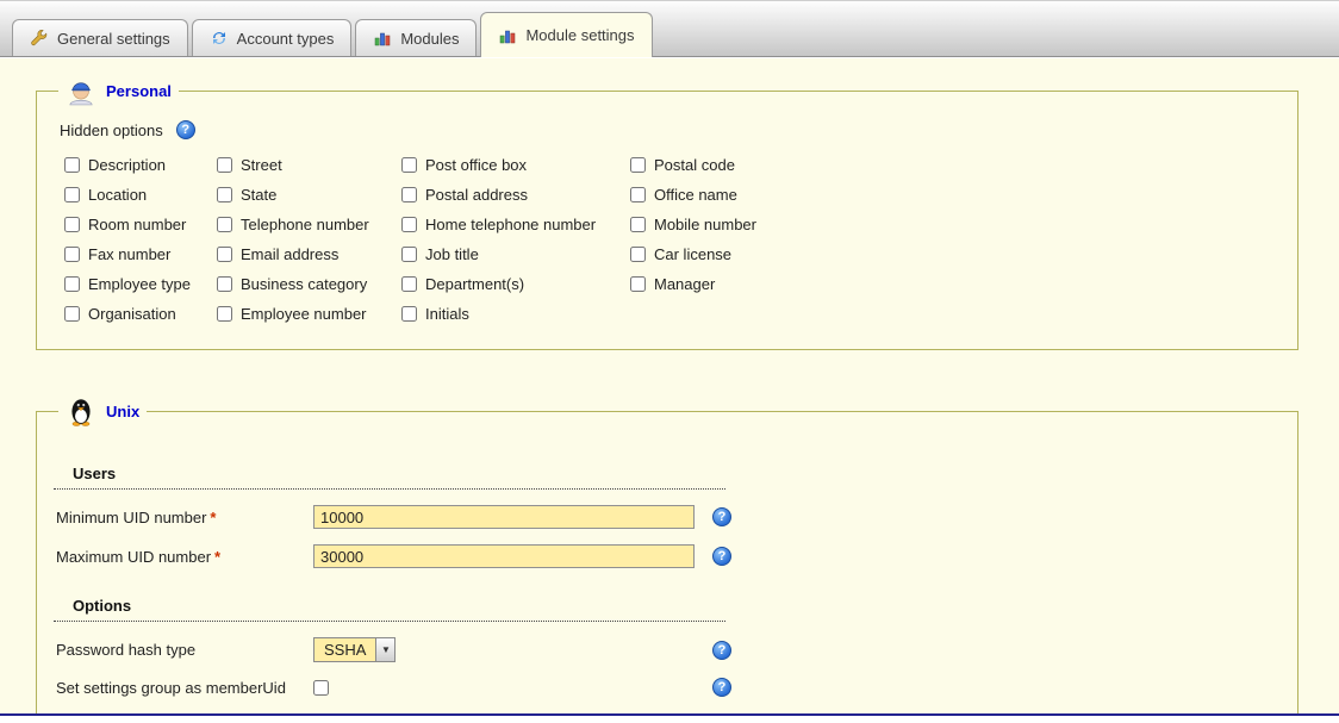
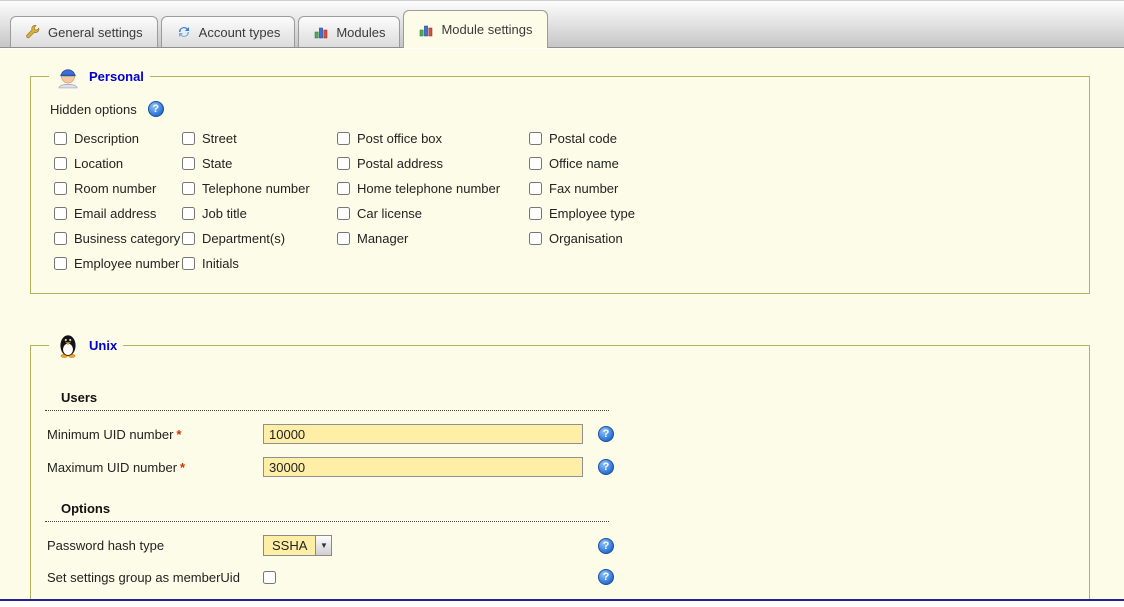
  General settings
  Account types
  Modules
  Module settings
  Personal
  Hidden options
  ?
  Description
  Street
  Post office box
  Postal code
  Location
  State
  Postal address
  Office name
  Room number
  Telephone number
  Home telephone number
- Mobile number
  Fax number
  Email address
  Job title
  Car license
  Employee type
  Business category
  Department(s)
  Manager
  Organisation
  Employee number
  Initials
  Unix
  Users
  Minimum UID number *
  10000
  ?
  Maximum UID number *
  30000
  ?
  Options
  Password hash type
  SSHA
  ▼
  ?
  Set settings group as memberUid
  ?
